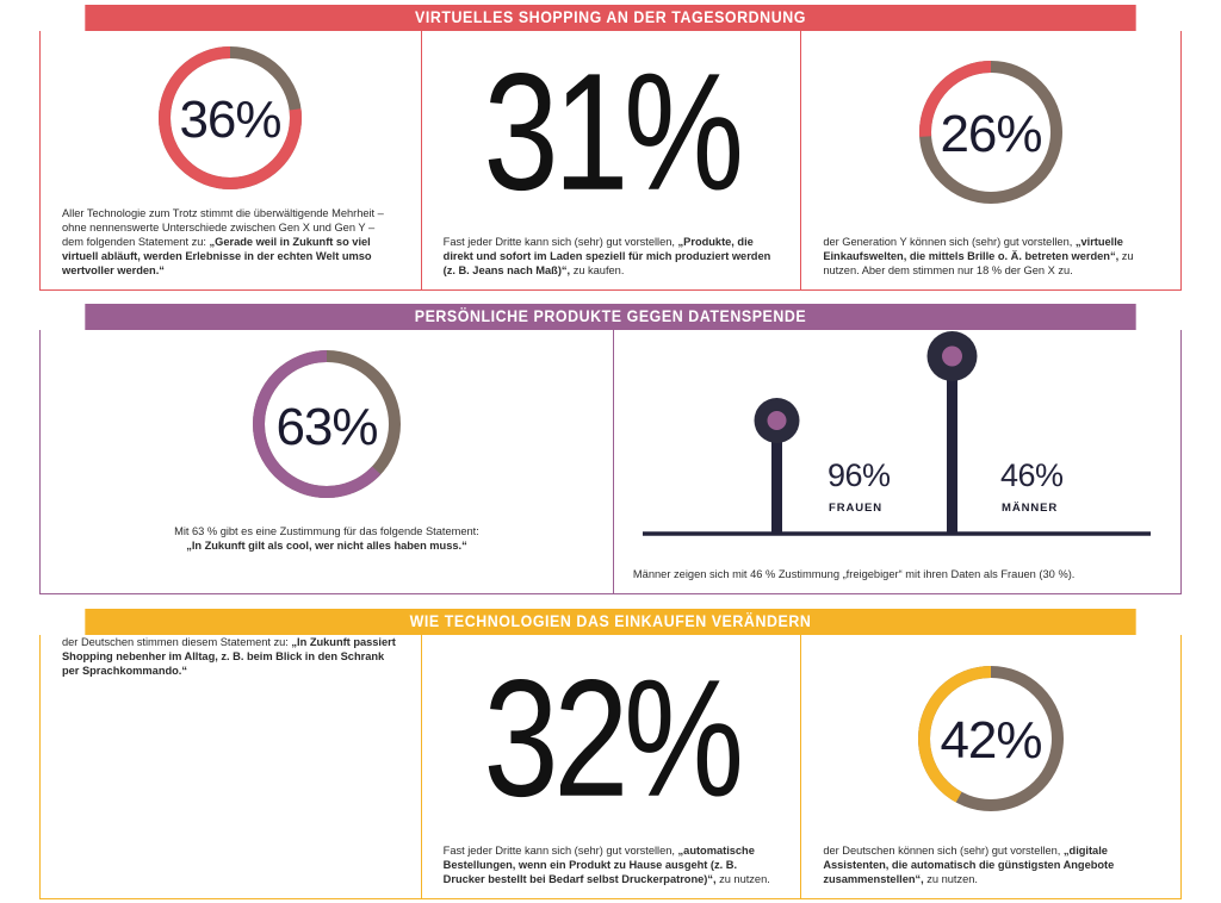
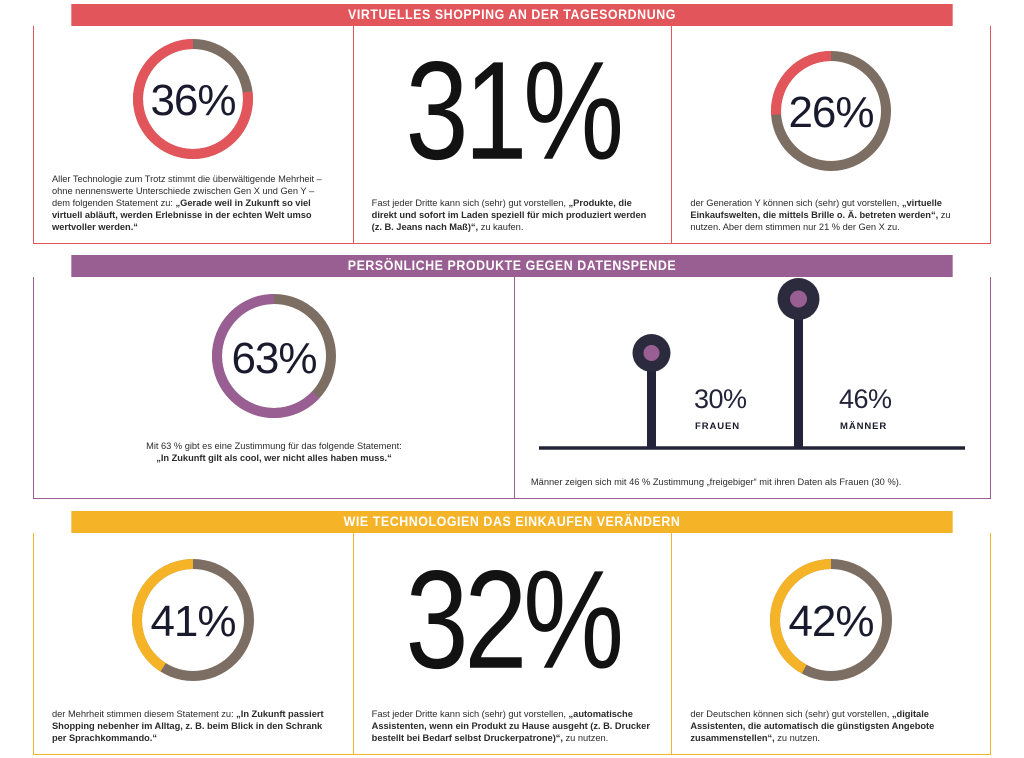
  VIRTUELLES SHOPPING AN DER TAGESORDNUNG
  36%
  Aller Technologie zum Trotz stimmt die überwältigende Mehrheit – ohne nennenswerte Unterschiede zwischen Gen X und Gen Y – dem folgenden Statement zu: „Gerade weil in Zukunft so viel virtuell abläuft, werden Erlebnisse in der echten Welt umso wertvoller werden.“
  31%
  Fast jeder Dritte kann sich (sehr) gut vorstellen, „Produkte, die direkt und sofort im Laden speziell für mich produziert werden (z. B. Jeans nach Maß)“, zu kaufen.
  26%
- der Generation Y können sich (sehr) gut vorstellen, „virtuelle Einkaufswelten, die mittels Brille o. Ä. betreten werden“, zu nutzen. Aber dem stimmen nur 18 % der Gen X zu.
+ der Generation Y können sich (sehr) gut vorstellen, „virtuelle Einkaufswelten, die mittels Brille o. Ä. betreten werden“, zu nutzen. Aber dem stimmen nur 21 % der Gen X zu.
  PERSÖNLICHE PRODUKTE GEGEN DATENSPENDE
  63%
  Mit 63 % gibt es eine Zustimmung für das folgende Statement:
  „In Zukunft gilt als cool, wer nicht alles haben muss.“
- 96%
+ 30%
  FRAUEN
  46%
  MÄNNER
  Männer zeigen sich mit 46 % Zustimmung „freigebiger“ mit ihren Daten als Frauen (30 %).
  WIE TECHNOLOGIEN DAS EINKAUFEN VERÄNDERN
+ 41%
- der Deutschen stimmen diesem Statement zu: „In Zukunft passiert Shopping nebenher im Alltag, z. B. beim Blick in den Schrank per Sprachkommando.“
+ der Mehrheit stimmen diesem Statement zu: „In Zukunft passiert Shopping nebenher im Alltag, z. B. beim Blick in den Schrank per Sprachkommando.“
  32%
- Fast jeder Dritte kann sich (sehr) gut vorstellen, „automatische Bestellungen, wenn ein Produkt zu Hause ausgeht (z. B. Drucker bestellt bei Bedarf selbst Druckerpatrone)“, zu nutzen.
+ Fast jeder Dritte kann sich (sehr) gut vorstellen, „automatische Assistenten, wenn ein Produkt zu Hause ausgeht (z. B. Drucker bestellt bei Bedarf selbst Druckerpatrone)“, zu nutzen.
  42%
  der Deutschen können sich (sehr) gut vorstellen, „digitale Assistenten, die automatisch die günstigsten Angebote zusammenstellen“, zu nutzen.
